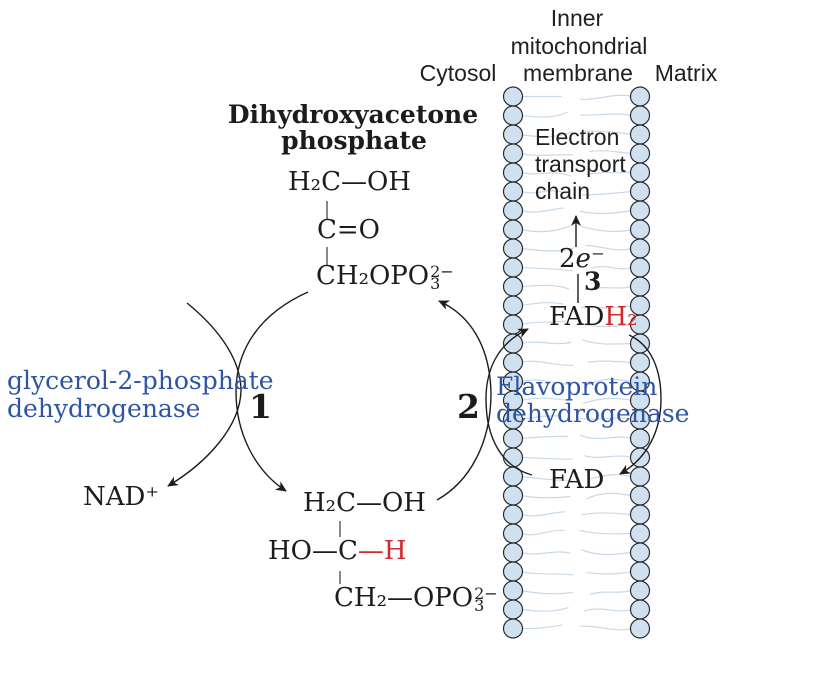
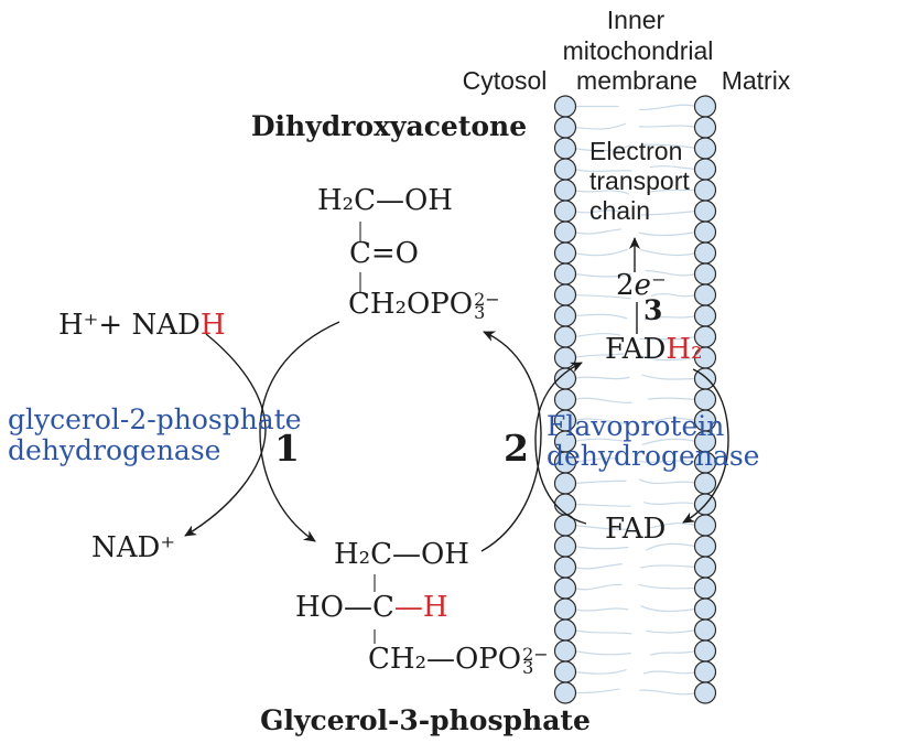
  Inner
  mitochondrial
  Cytosol
  membrane
  Matrix
  Electron
  transport
  chain
  2e⁻
  3
  FADH₂
  FAD
  Flavoprotein
  dehydrogenase
  1
  2
+ H⁺+ NADH
  glycerol-2-phosphate
  dehydrogenase
  NAD⁺
  Dihydroxyacetone
- phosphate
  H₂C—OH
  C=O
  CH₂OPO
  2−
  3
  H₂C—OH
  HO—C—H
  CH₂—OPO
  2−
  3
+ Glycerol-3-phosphate
